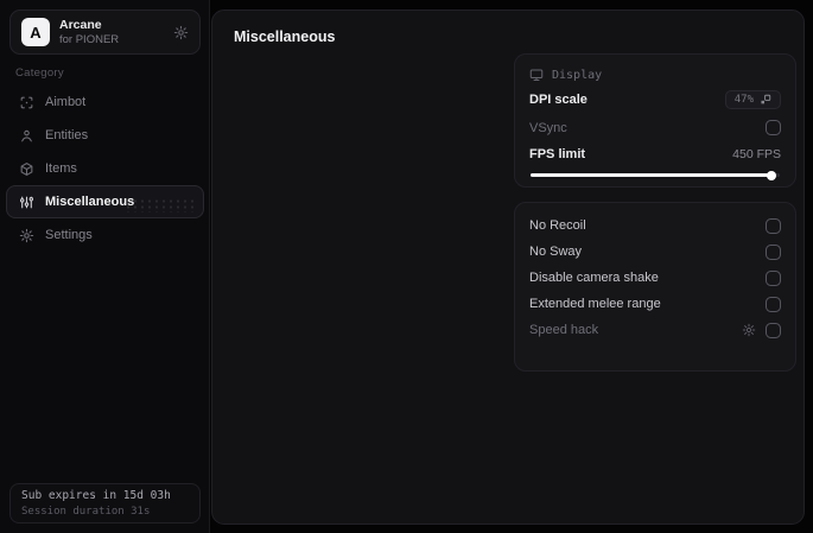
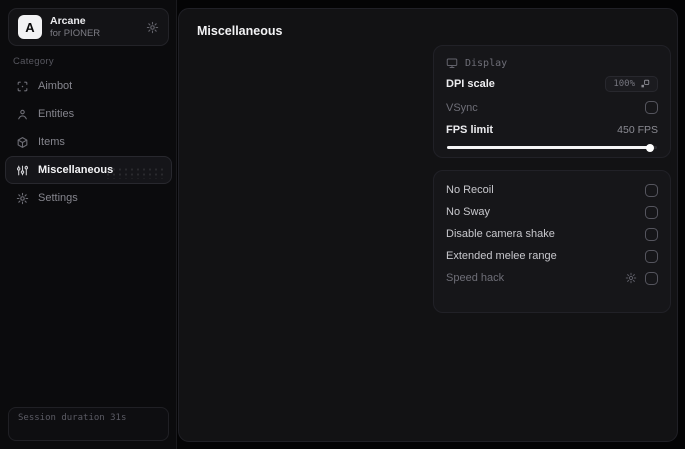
  A
  Arcane
  for PIONER
  Category
  Aimbot
  Entities
  Items
  Miscellaneou
  Settings
- Sub expires in 15d 03h
  Session duration 31s
  Miscellaneous
  Display
  DPI scale
- 47%
+ 100%
  VSync
  FPS limit
  450 FPS
  No Recoil
  No Sway
  Disable camera shake
  Extended melee range
  Speed hack
